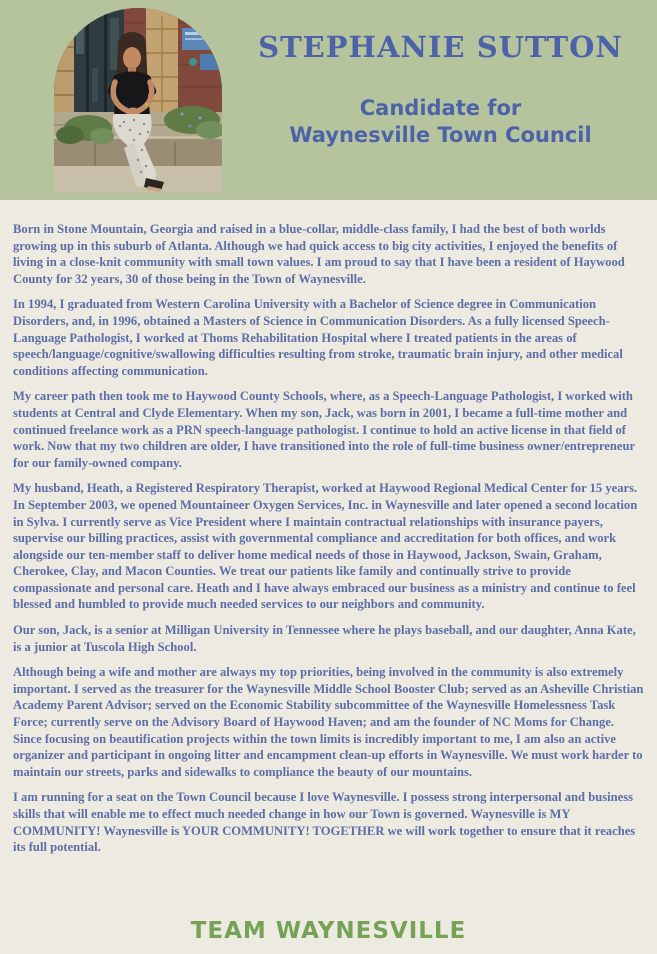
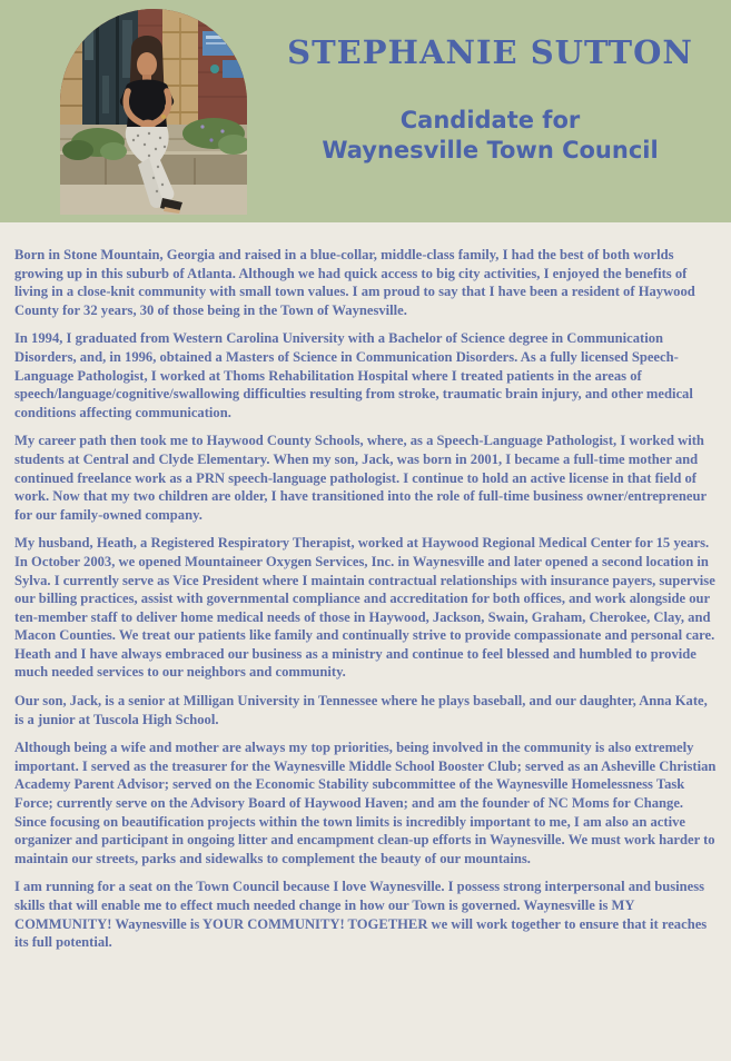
  STEPHANIE SUTTON
  Candidate for
  Waynesville Town Council
  Born in Stone Mountain, Georgia and raised in a blue-collar, middle-class family, I had the best of both worlds growing up in this suburb of Atlanta. Although we had quick access to big city activities, I enjoyed the benefits of living in a close-knit community with small town values. I am proud to say that I have been a resident of Haywood County for 32 years, 30 of those being in the Town of Waynesville.
  In 1994, I graduated from Western Carolina University with a Bachelor of Science degree in Communication Disorders, and, in 1996, obtained a Masters of Science in Communication Disorders. As a fully licensed Speech-Language Pathologist, I worked at Thoms Rehabilitation Hospital where I treated patients in the areas of speech/language/cognitive/swallowing difficulties resulting from stroke, traumatic brain injury, and other medical conditions affecting communication.
  My career path then took me to Haywood County Schools, where, as a Speech-Language Pathologist, I worked with students at Central and Clyde Elementary. When my son, Jack, was born in 2001, I became a full-time mother and continued freelance work as a PRN speech-language pathologist. I continue to hold an active license in that field of work. Now that my two children are older, I have transitioned into the role of full-time business owner/entrepreneur for our family-owned company.
- My husband, Heath, a Registered Respiratory Therapist, worked at Haywood Regional Medical Center for 15 years. In September 2003, we opened Mountaineer Oxygen Services, Inc. in Waynesville and later opened a second location in Sylva. I currently serve as Vice President where I maintain contractual relationships with insurance payers, supervise our billing practices, assist with governmental compliance and accreditation for both offices, and work alongside our ten-member staff to deliver home medical needs of those in Haywood, Jackson, Swain, Graham, Cherokee, Clay, and Macon Counties. We treat our patients like family and continually strive to provide compassionate and personal care. Heath and I have always embraced our business as a ministry and continue to feel blessed and humbled to provide much needed services to our neighbors and community.
+ My husband, Heath, a Registered Respiratory Therapist, worked at Haywood Regional Medical Center for 15 years. In October 2003, we opened Mountaineer Oxygen Services, Inc. in Waynesville and later opened a second location in Sylva. I currently serve as Vice President where I maintain contractual relationships with insurance payers, supervise our billing practices, assist with governmental compliance and accreditation for both offices, and work alongside our ten-member staff to deliver home medical needs of those in Haywood, Jackson, Swain, Graham, Cherokee, Clay, and Macon Counties. We treat our patients like family and continually strive to provide compassionate and personal care. Heath and I have always embraced our business as a ministry and continue to feel blessed and humbled to provide much needed services to our neighbors and community.
  Our son, Jack, is a senior at Milligan University in Tennessee where he plays baseball, and our daughter, Anna Kate, is a junior at Tuscola High School.
- Although being a wife and mother are always my top priorities, being involved in the community is also extremely important. I served as the treasurer for the Waynesville Middle School Booster Club; served as an Asheville Christian Academy Parent Advisor; served on the Economic Stability subcommittee of the Waynesville Homelessness Task Force; currently serve on the Advisory Board of Haywood Haven; and am the founder of NC Moms for Change. Since focusing on beautification projects within the town limits is incredibly important to me, I am also an active organizer and participant in ongoing litter and encampment clean-up efforts in Waynesville. We must work harder to maintain our streets, parks and sidewalks to compliance the beauty of our mountains.
+ Although being a wife and mother are always my top priorities, being involved in the community is also extremely important. I served as the treasurer for the Waynesville Middle School Booster Club; served as an Asheville Christian Academy Parent Advisor; served on the Economic Stability subcommittee of the Waynesville Homelessness Task Force; currently serve on the Advisory Board of Haywood Haven; and am the founder of NC Moms for Change. Since focusing on beautification projects within the town limits is incredibly important to me, I am also an active organizer and participant in ongoing litter and encampment clean-up efforts in Waynesville. We must work harder to maintain our streets, parks and sidewalks to complement the beauty of our mountains.
  I am running for a seat on the Town Council because I love Waynesville. I possess strong interpersonal and business skills that will enable me to effect much needed change in how our Town is governed. Waynesville is MY COMMUNITY! Waynesville is YOUR COMMUNITY! TOGETHER we will work together to ensure that it reaches its full potential.
- TEAM WAYNESVILLE
